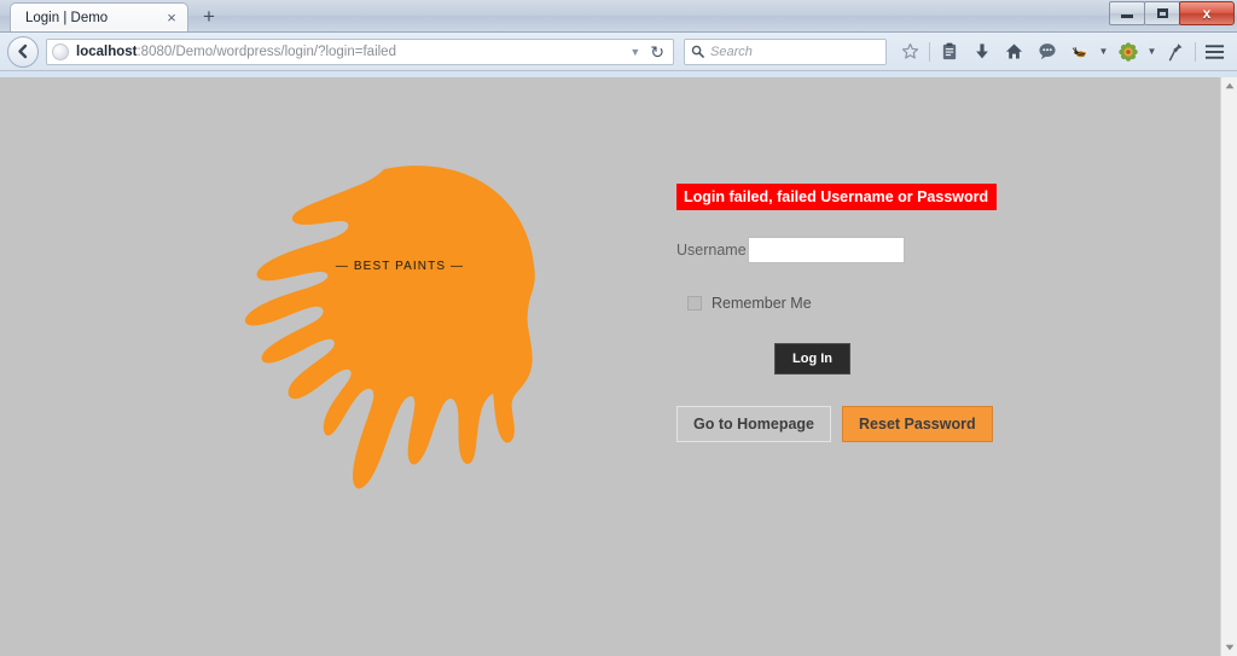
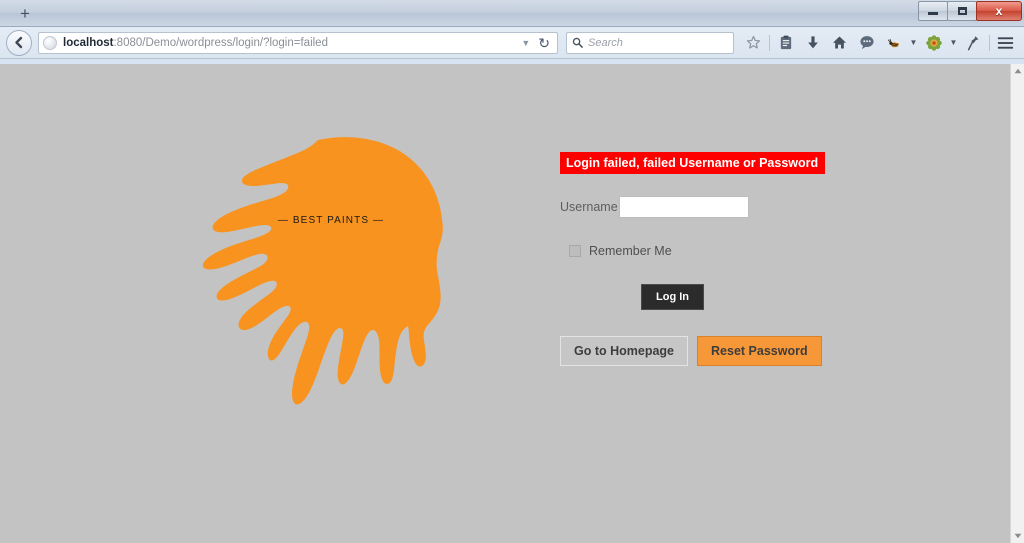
- Login | Demo
- ×
  +
  x
  localhost:8080/Demo/wordpress/login/?login=failed
  ▼
  ↻
  Search
  ▼
  ▼
  — BEST PAINTS —
  Login failed, failed Username or Password
  Username
  Remember Me
  Log In
  Go to Homepage
  Reset Password
